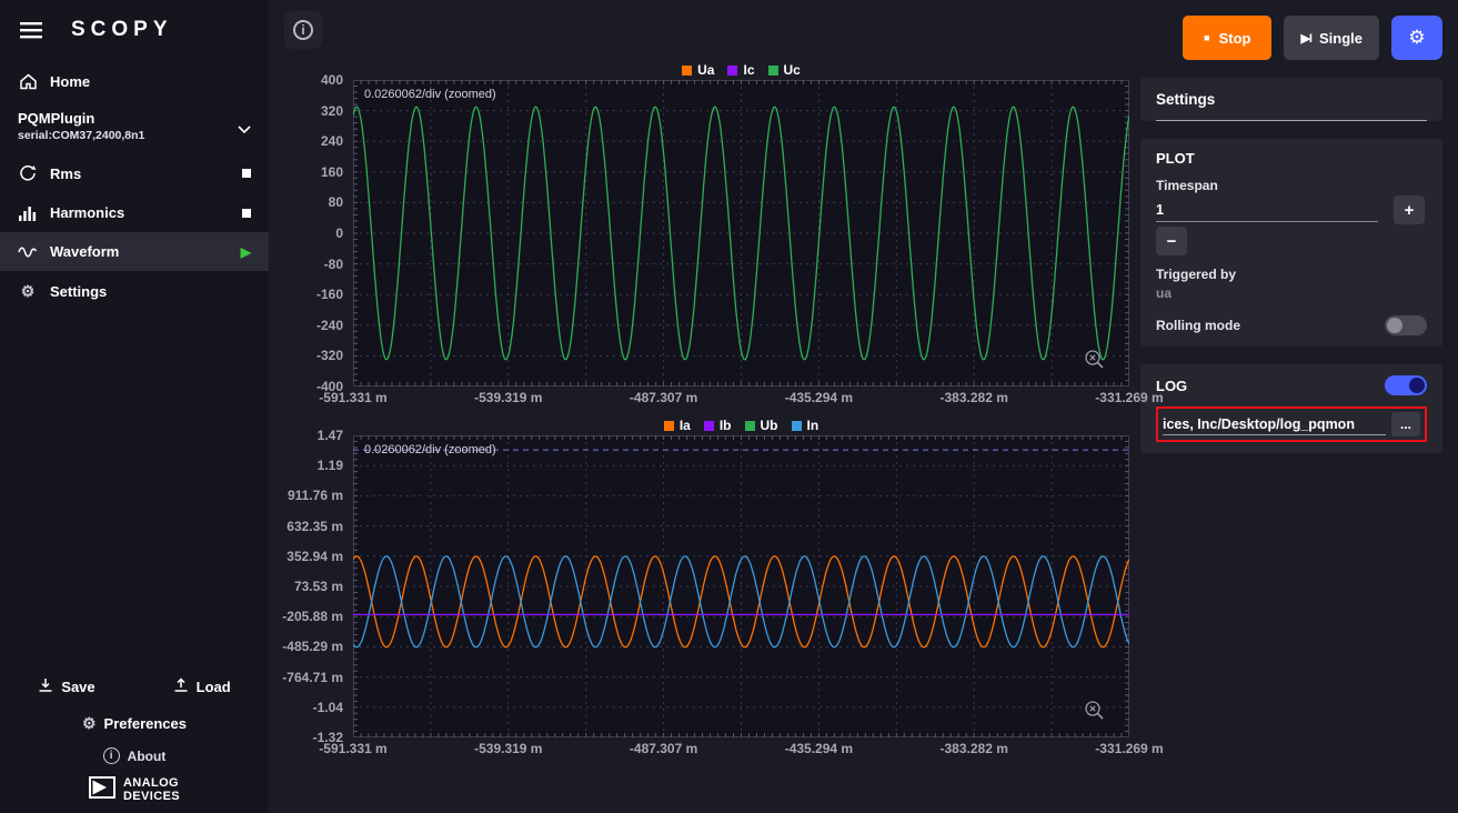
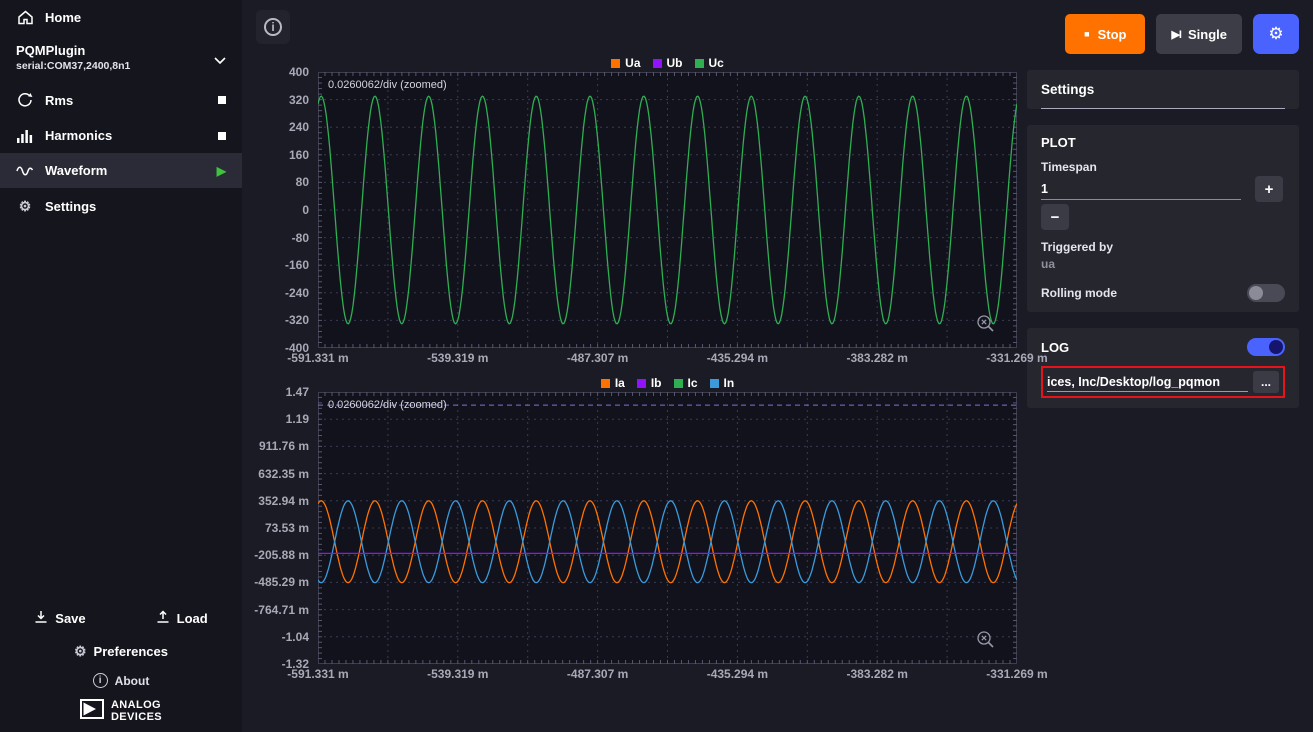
- SCOPY
  Home
  PQMPlugin
  serial:COM37,2400,8n1
  Rms
  Harmonics
  Waveform
  ▶
  ⚙
  Settings
  Save
  Load
  ⚙
  Preferences
  i
  About
  ANALOG
  DEVICES
  i
  Ua
- Ic
+ Ub
  Uc
  400
  320
  240
  160
  80
  0
  -80
  -160
  -240
  -320
  -400
  0.0260062/div (zoomed)
  -591.331 m
  -539.319 m
  -487.307 m
  -435.294 m
  -383.282 m
  -331.269 m
  Ia
  Ib
- Ub
+ Ic
  In
  1.47
  1.19
  911.76 m
  632.35 m
  352.94 m
  73.53 m
  -205.88 m
  -485.29 m
  -764.71 m
  -1.04
  -1.32
  0.0260062/div (zoomed)
  -591.331 m
  -539.319 m
  -487.307 m
  -435.294 m
  -383.282 m
  -331.269 m
  ■
  Stop
  ▶I
  Single
  ⚙
  Settings
  PLOT
  Timespan
  1
  +
  −
  Triggered by
  ua
  Rolling mode
  LOG
  ices, Inc/Desktop/log_pqmon
  ...
